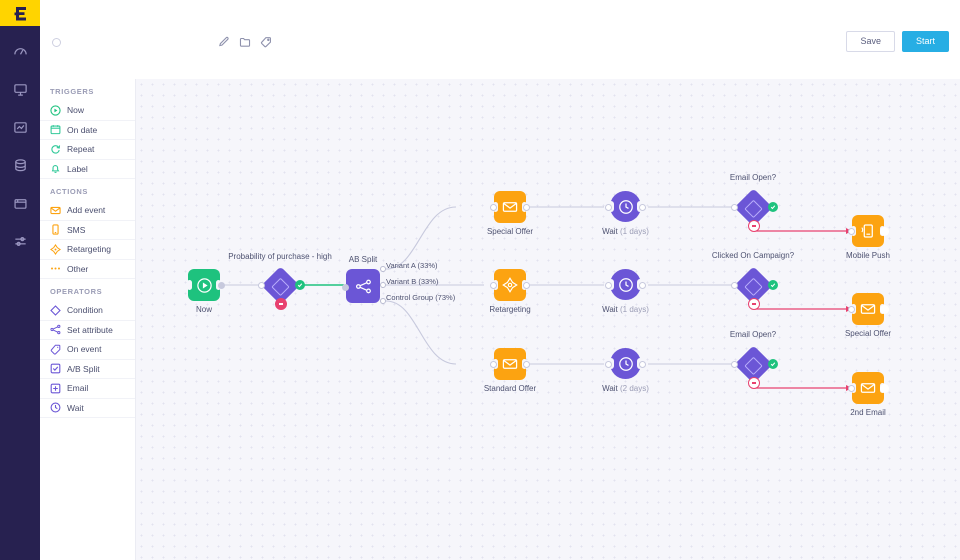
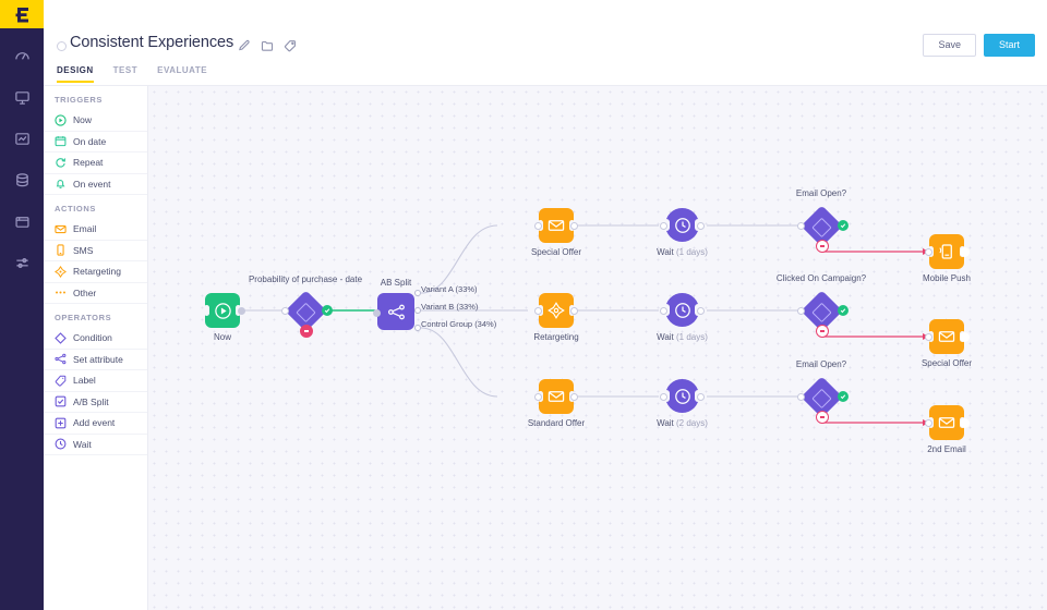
+ Consistent Experiences
  Save
  Start
+ DESIGN
+ TEST
+ EVALUATE
  TRIGGERS
  Now
  On date
  Repeat
- Label
+ On event
  ACTIONS
- Add event
+ Email
  SMS
  Retargeting
  Other
  OPERATORS
  Condition
  Set attribute
- On event
+ Label
  A/B Split
- Email
+ Add event
  Wait
  Now
- Probability of purchase - high
+ Probability of purchase - date
  AB Split
  Variant A (33%)
  Variant B (33%)
- Control Group (73%)
+ Control Group (34%)
  Special Offer
  Wait (1 days)
  Email Open?
  Mobile Push
  Retargeting
  Wait (1 days)
  Clicked On Campaign?
  Special Offer
  Standard Offer
  Wait (2 days)
  Email Open?
  2nd Email
